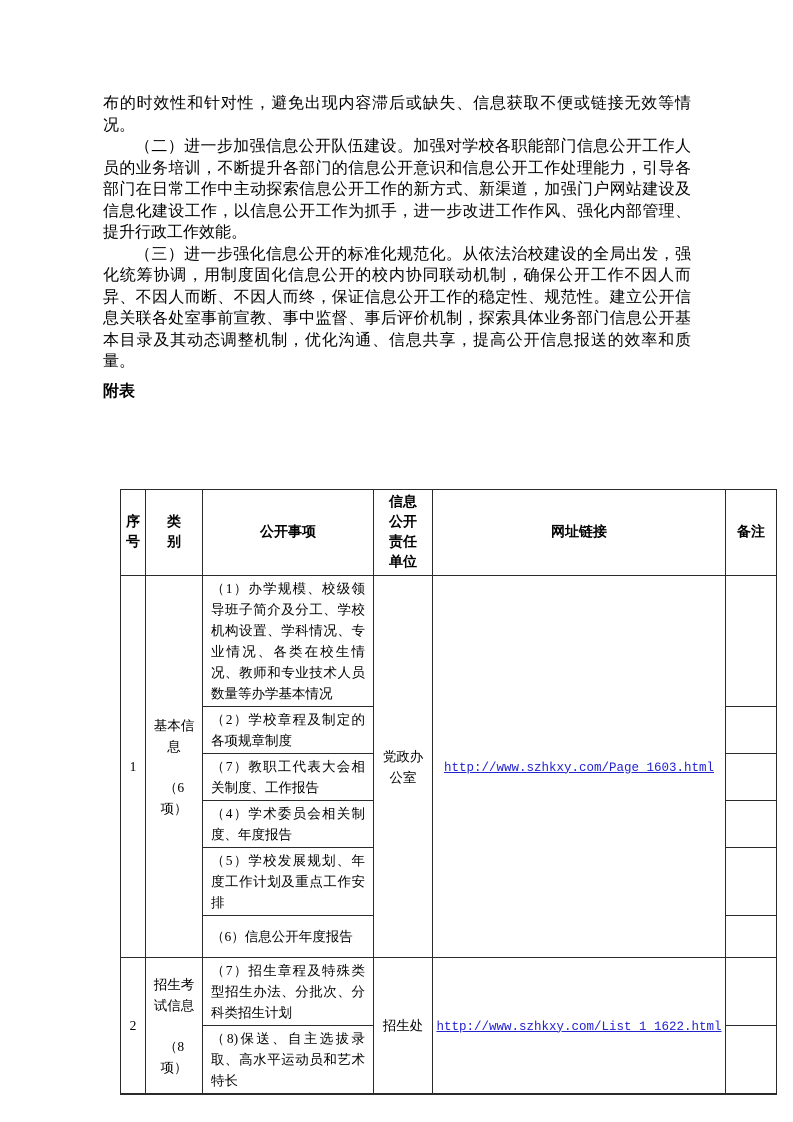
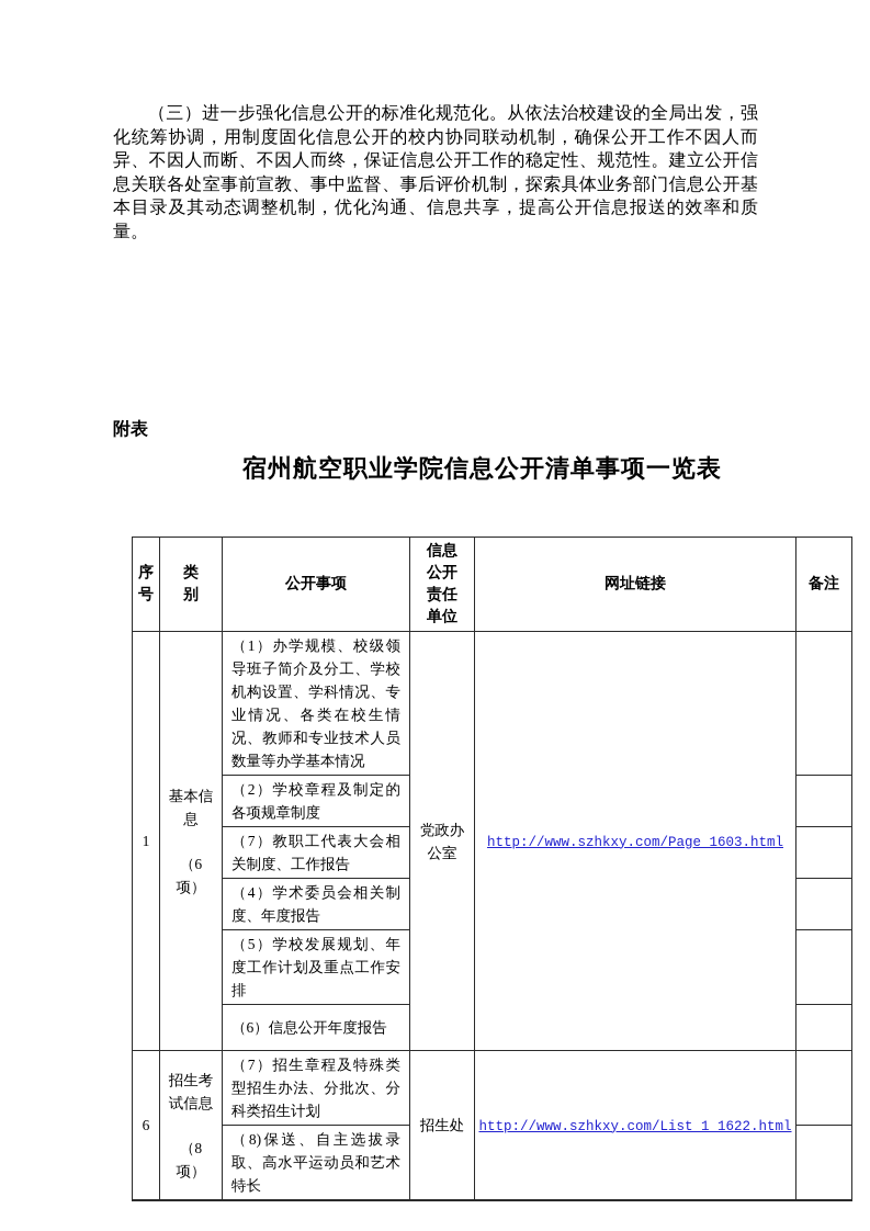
- 布的时效性和针对性，避免出现内容滞后或缺失、信息获取不便或链接无效等情况。
- （二）进一步加强信息公开队伍建设。加强对学校各职能部门信息公开工作人员的业务培训，不断提升各部门的信息公开意识和信息公开工作处理能力，引导各部门在日常工作中主动探索信息公开工作的新方式、新渠道，加强门户网站建设及信息化建设工作，以信息公开工作为抓手，进一步改进工作作风、强化内部管理、提升行政工作效能。
  （三）进一步强化信息公开的标准化规范化。从依法治校建设的全局出发，强化统筹协调，用制度固化信息公开的校内协同联动机制，确保公开工作不因人而异、不因人而断、不因人而终，保证信息公开工作的稳定性、规范性。建立公开信息关联各处室事前宣教、事中监督、事后评价机制，探索具体业务部门信息公开基本目录及其动态调整机制，优化沟通、信息共享，提高公开信息报送的效率和质量。
  附表
+ 宿州航空职业学院信息公开清单事项一览表
  序号	类别	公开事项	信息公开责任单位	网址链接	备注
  1	基本信息（6项）	（1）办学规模、校级领导班子简介及分工、学校机构设置、学科情况、专业情况、各类在校生情况、教师和专业技术人员数量等办学基本情况	党政办公室	http://www.szhkxy.com/Page_1603.html
  （2）学校章程及制定的各项规章制度
  （7）教职工代表大会相关制度、工作报告
  （4）学术委员会相关制度、年度报告
  （5）学校发展规划、年度工作计划及重点工作安排
  （6）信息公开年度报告
- 2	招生考试信息（8项）	（7）招生章程及特殊类型招生办法、分批次、分科类招生计划	招生处	http://www.szhkxy.com/List_1_1622.html
+ 6	招生考试信息（8项）	（7）招生章程及特殊类型招生办法、分批次、分科类招生计划	招生处	http://www.szhkxy.com/List_1_1622.html
  （8)保送、自主选拔录取、高水平运动员和艺术特长
